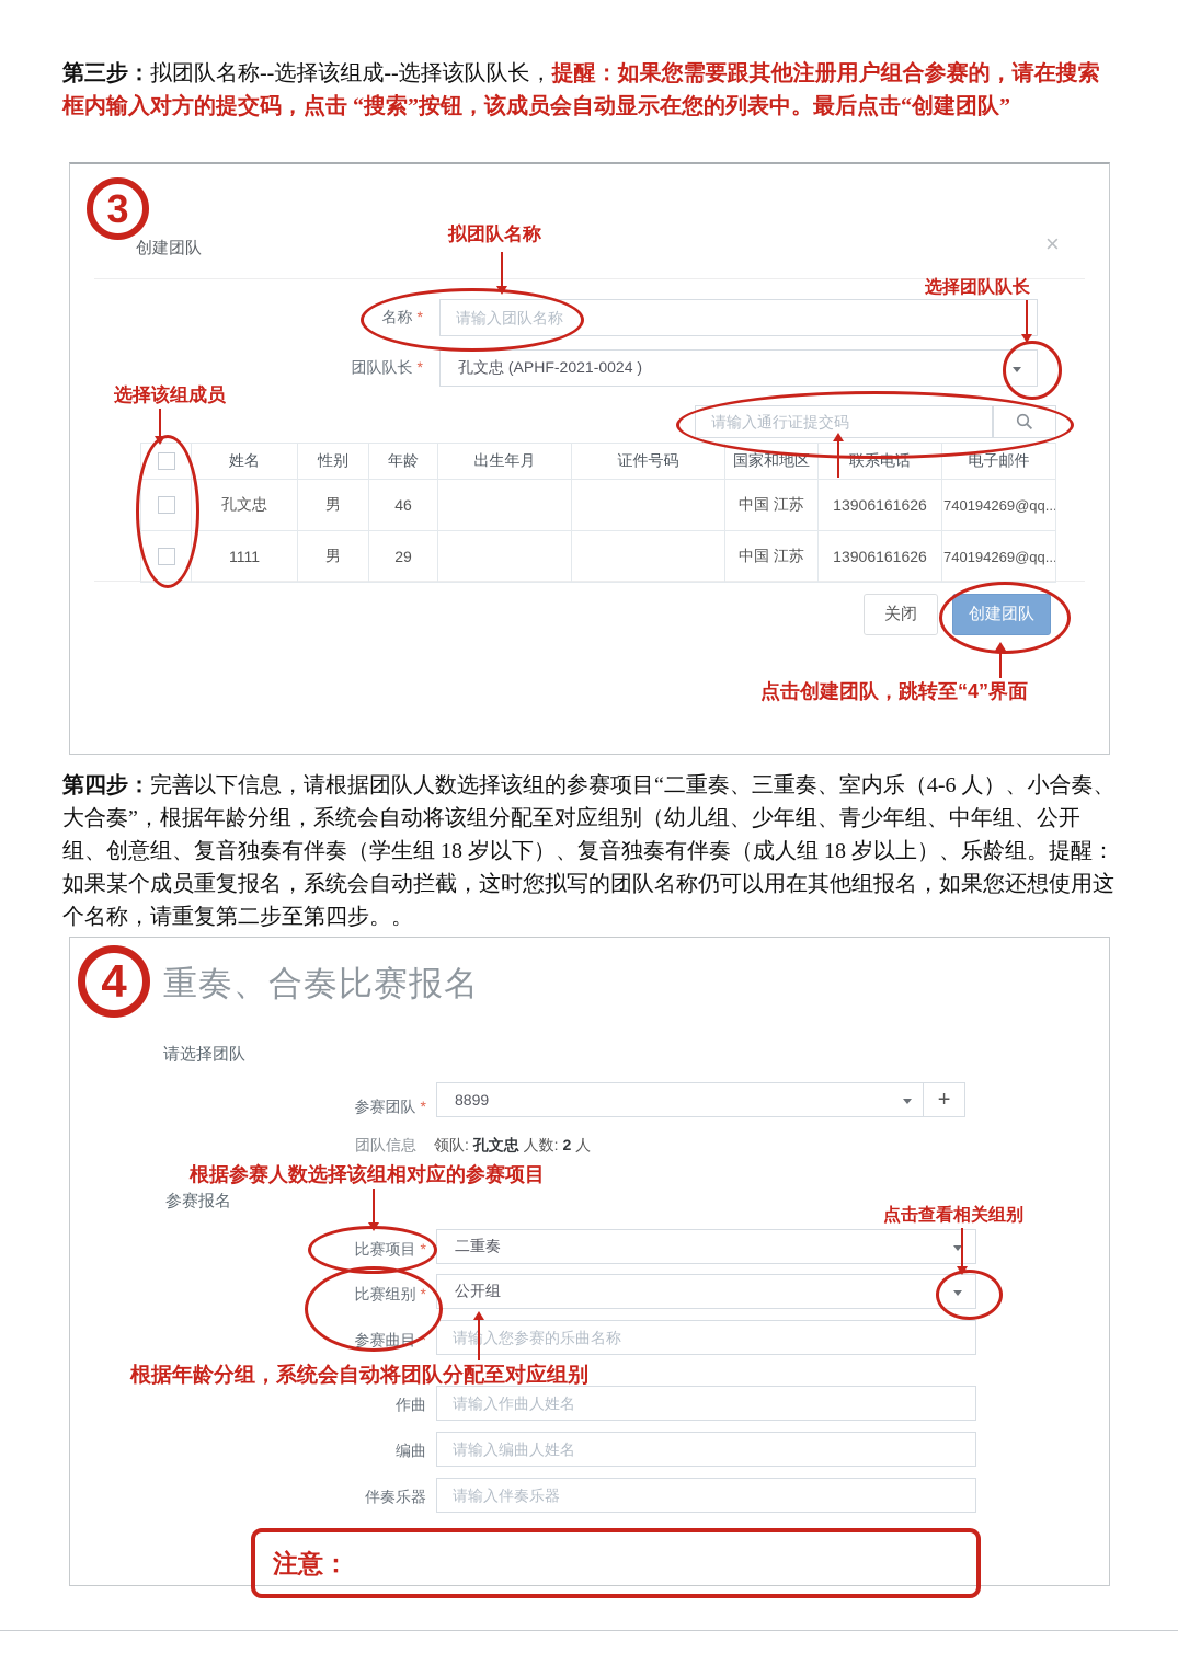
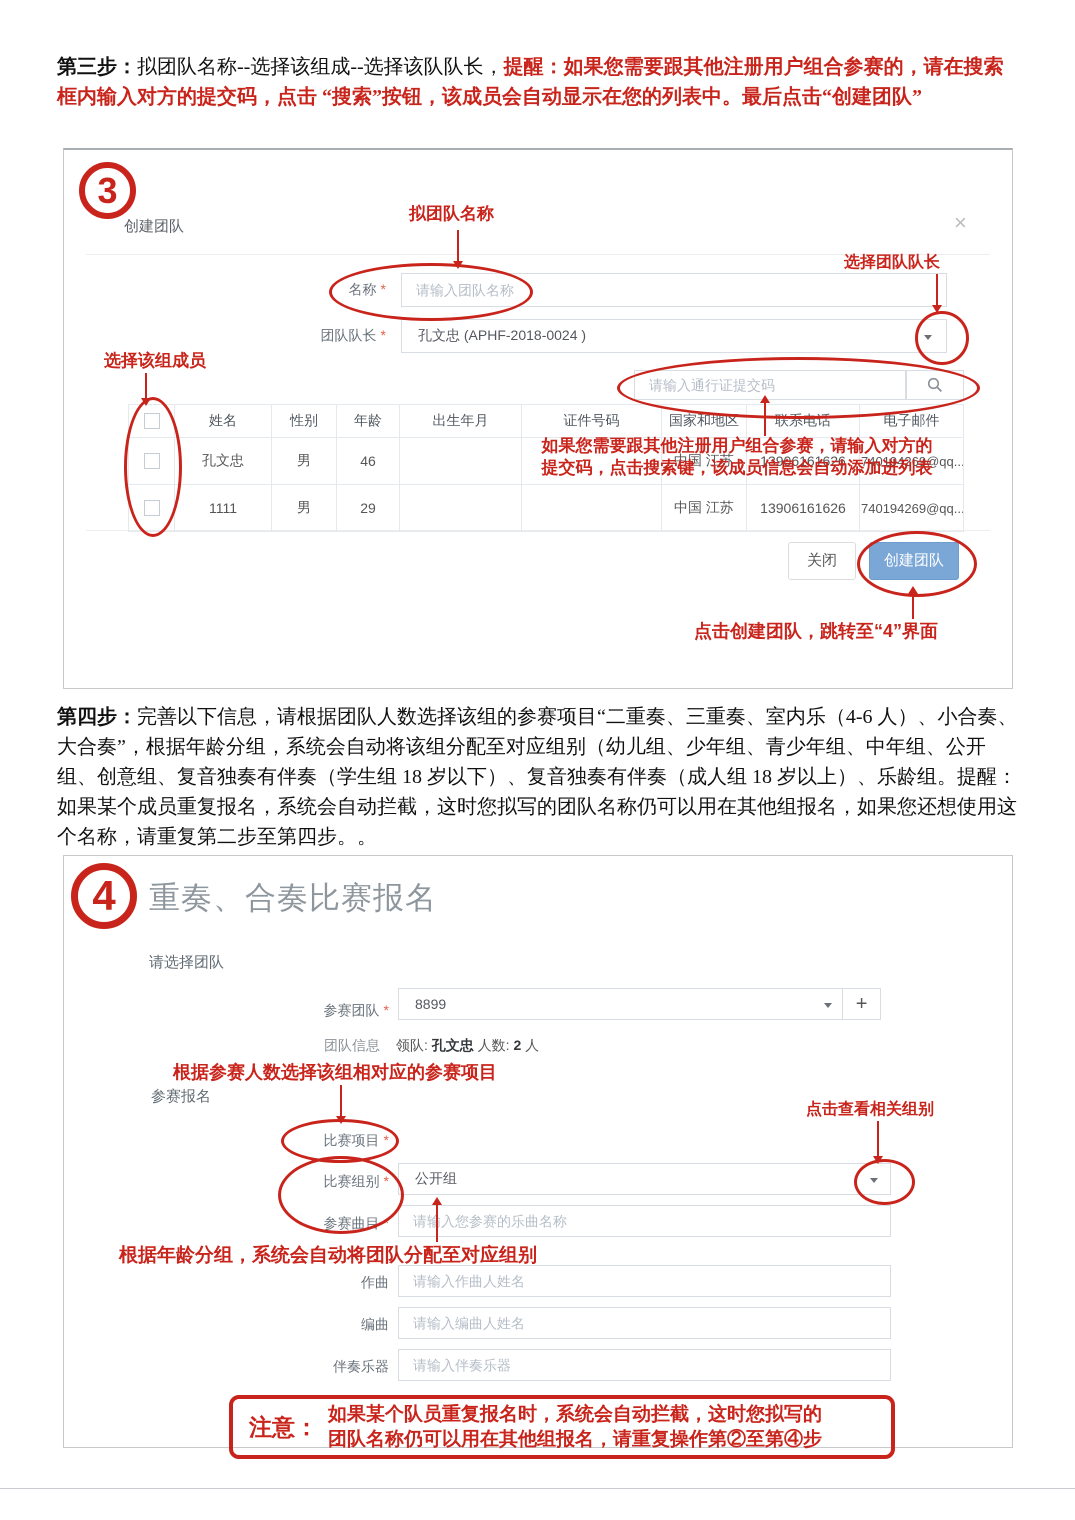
  第三步：拟团队名称--选择该组成--选择该队队长，提醒：如果您需要跟其他注册用户组合参赛的，请在搜索框内输入对方的提交码，点击 “搜索”按钮，该成员会自动显示在您的列表中。最后点击“创建团队”
  3
  创建团队
  ×
  拟团队名称
  名称 *
  请输入团队名称
  选择团队队长
  团队队长 *
- 孔文忠 (APHF-2021-0024 )
+ 孔文忠 (APHF-2018-0024 )
  请输入通行证提交码
  选择该组成员
  	姓名	性别	年龄	出生年月	证件号码	国家和地区	联系电话	电子邮件
  	孔文忠	男	46			中国 江苏	13906161626	740194269@qq...
  	1111	男	29			中国 江苏	13906161626	740194269@qq...
+ 如果您需要跟其他注册用户组合参赛，请输入对方的
+ 提交码，点击搜索键，该成员信息会自动添加进列表
  关闭
  创建团队
  点击创建团队，跳转至“4”界面
  第四步：完善以下信息，请根据团队人数选择该组的参赛项目“二重奏、三重奏、室内乐（4-6 人）、小合奏、大合奏”，根据年龄分组，系统会自动将该组分配至对应组别（幼儿组、少年组、青少年组、中年组、公开组、创意组、复音独奏有伴奏（学生组 18 岁以下）、复音独奏有伴奏（成人组 18 岁以上）、乐龄组。提醒：如果某个成员重复报名，系统会自动拦截，这时您拟写的团队名称仍可以用在其他组报名，如果您还想使用这个名称，请重复第二步至第四步。。
  4
  重奏、合奏比赛报名
  请选择团队
  参赛团队 *
  8899
  +
  团队信息 领队: 孔文忠 人数: 2 人
  根据参赛人数选择该组相对应的参赛项目
  参赛报名
  比赛项目 *
- 二重奏
  点击查看相关组别
  比赛组别 *
  公开组
  参赛曲目 *
  请输入您参赛的乐曲名称
  根据年龄分组，系统会自动将团队分配至对应组别
  作曲
  请输入作曲人姓名
  编曲
  请输入编曲人姓名
  伴奏乐器
  请输入伴奏乐器
  注意：
+ 如果某个队员重复报名时，系统会自动拦截，这时您拟写的
+ 团队名称仍可以用在其他组报名，请重复操作第②至第④步
